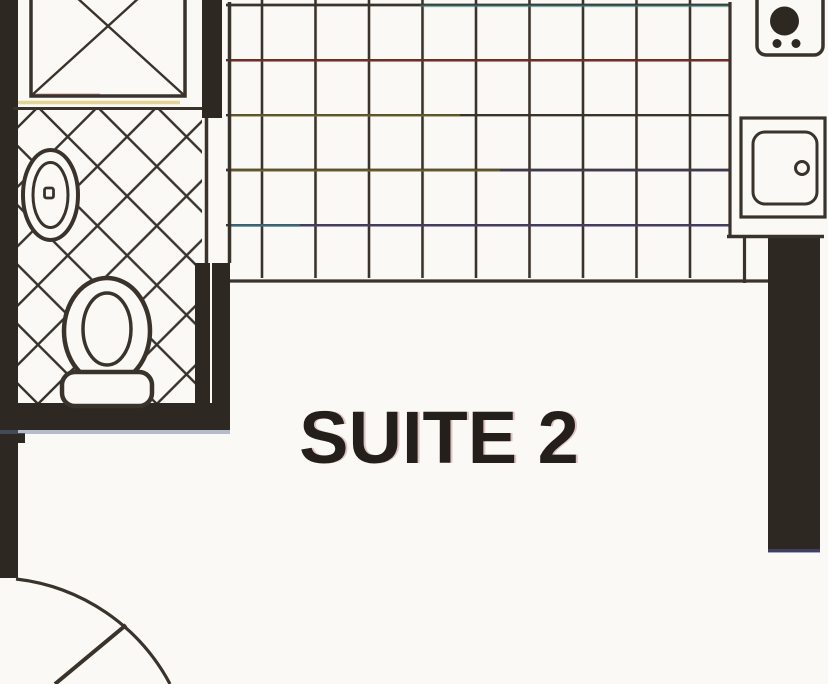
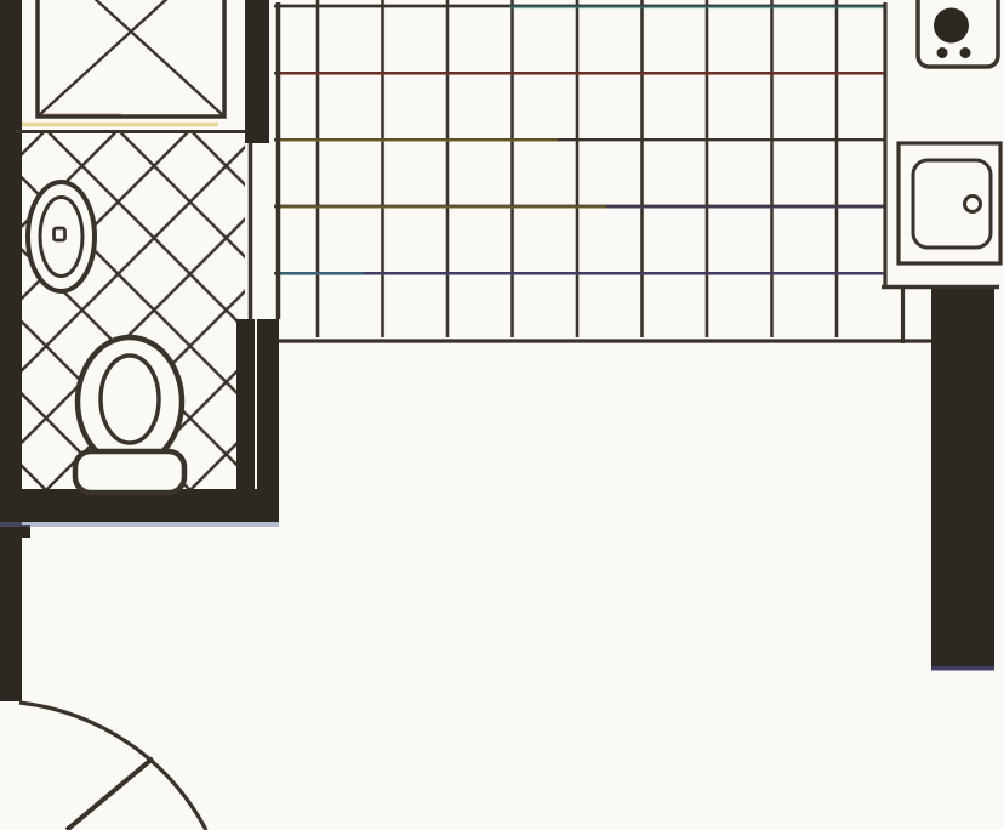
- SUITE 2
